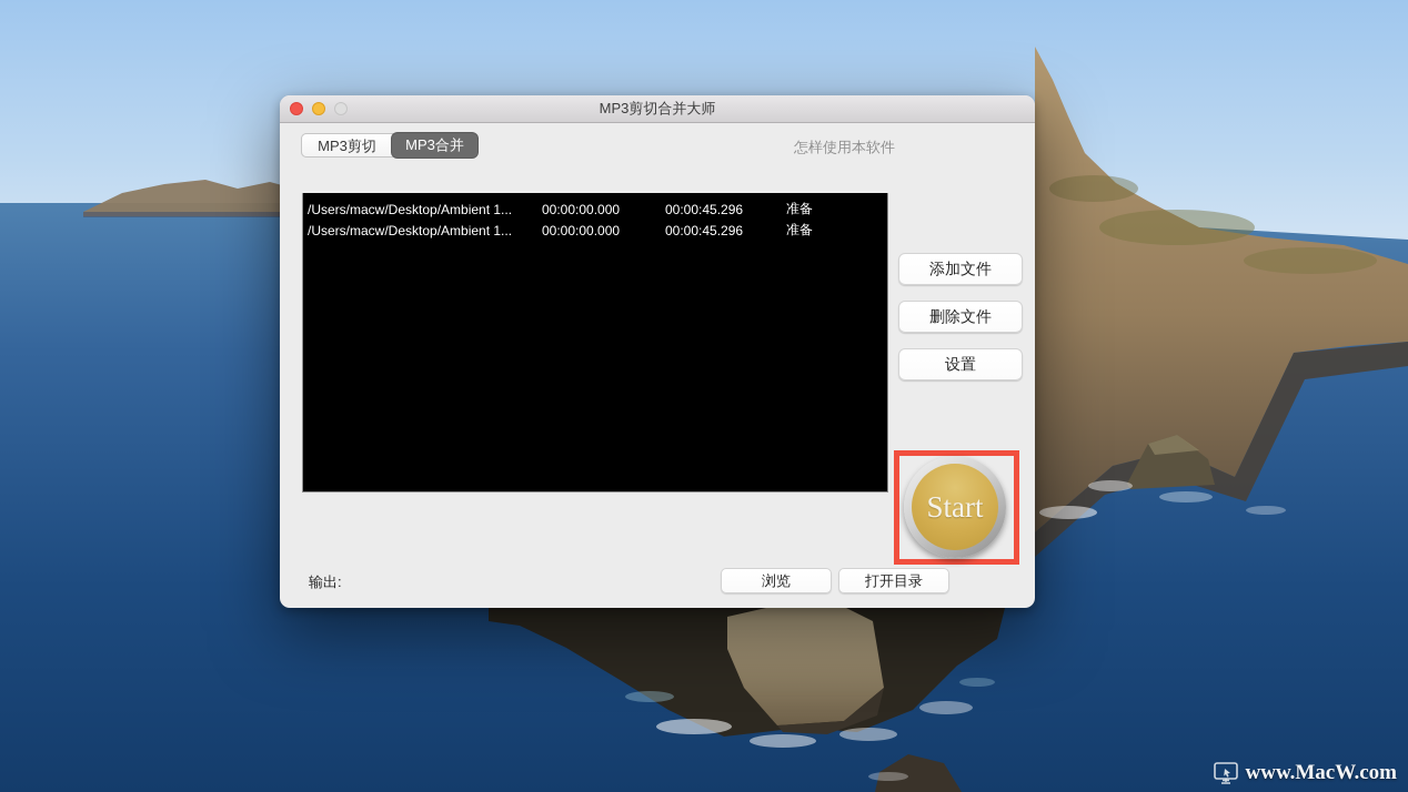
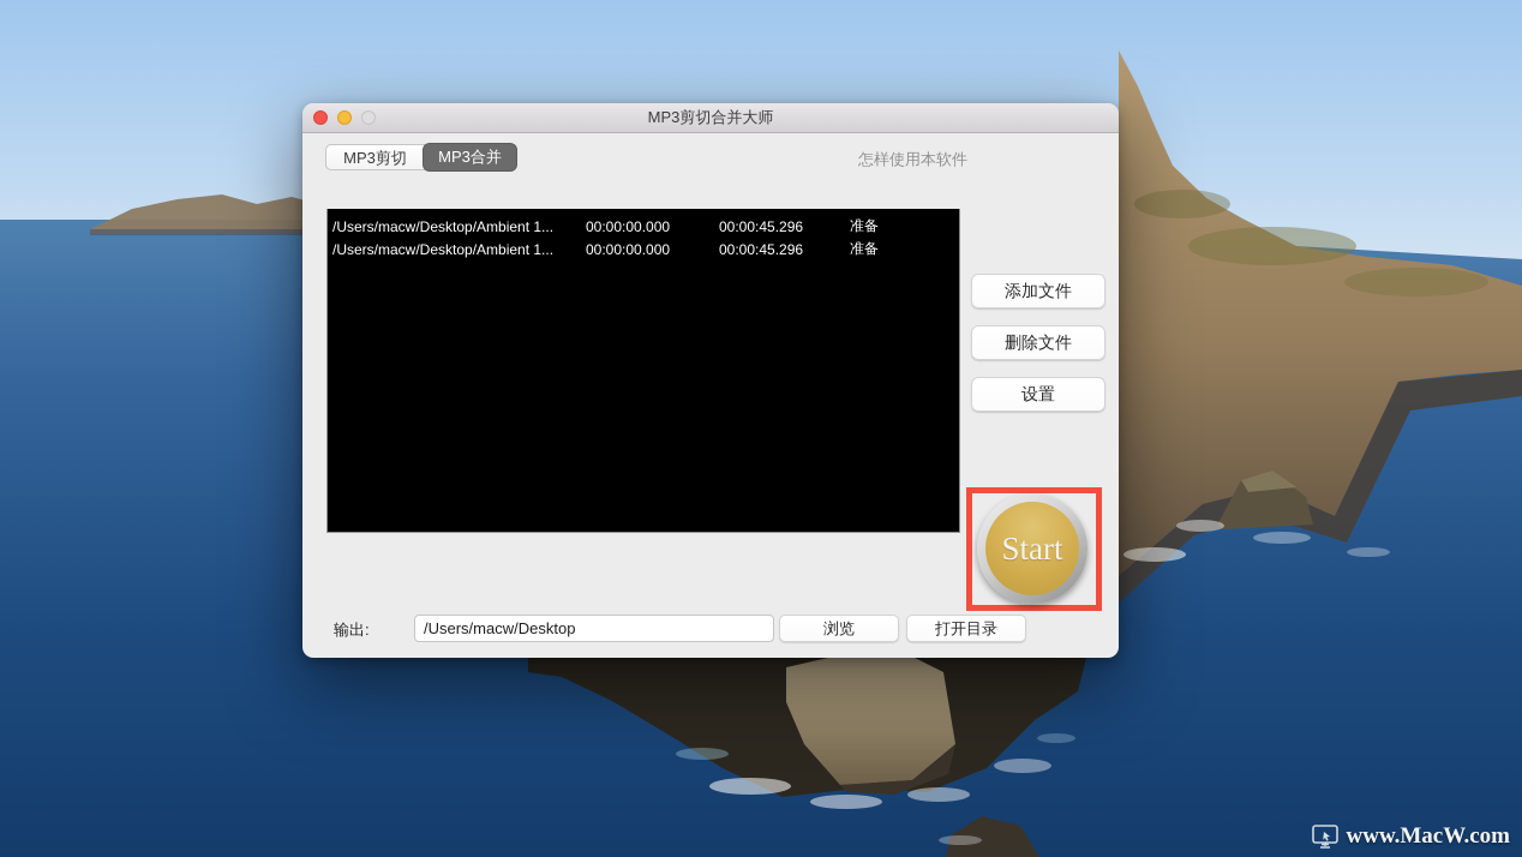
  MP3剪切合并大师
  MP3剪切
  MP3合并
  怎样使用本软件
  /Users/macw/Desktop/Ambient 1...
  00:00:00.000
  00:00:45.296
  准备
  /Users/macw/Desktop/Ambient 1...
  00:00:00.000
  00:00:45.296
  准备
  添加文件
  删除文件
  设置
  Start
  输出:
+ /Users/macw/Desktop
  浏览
  打开目录
  www.MacW.com
